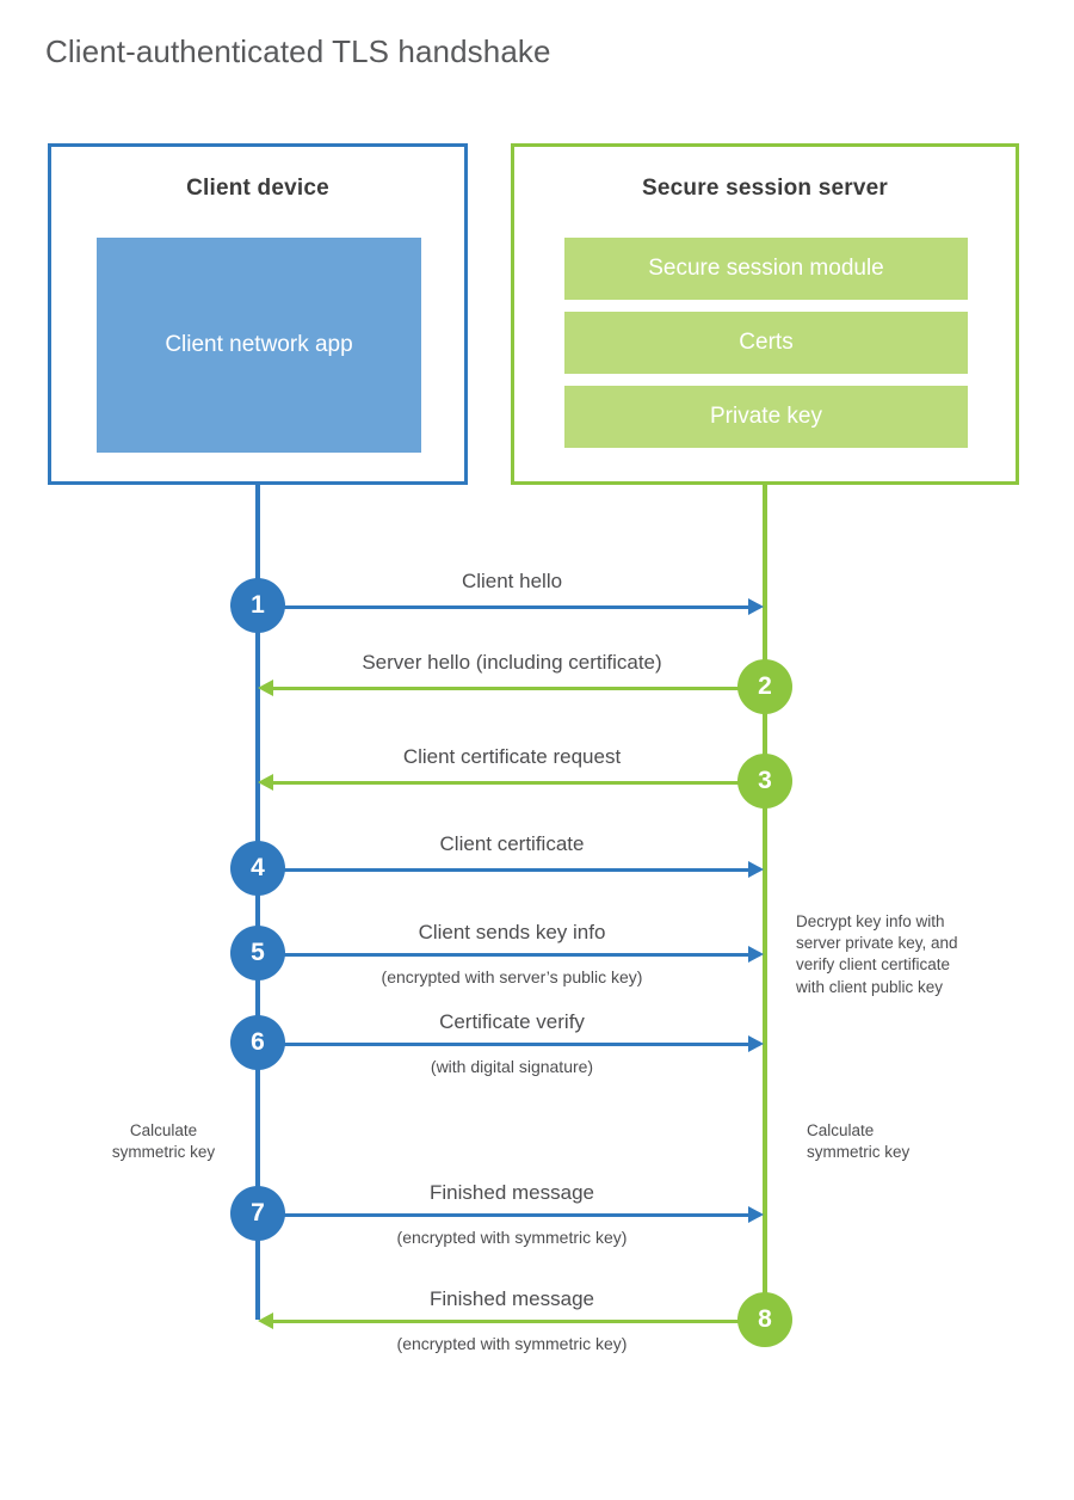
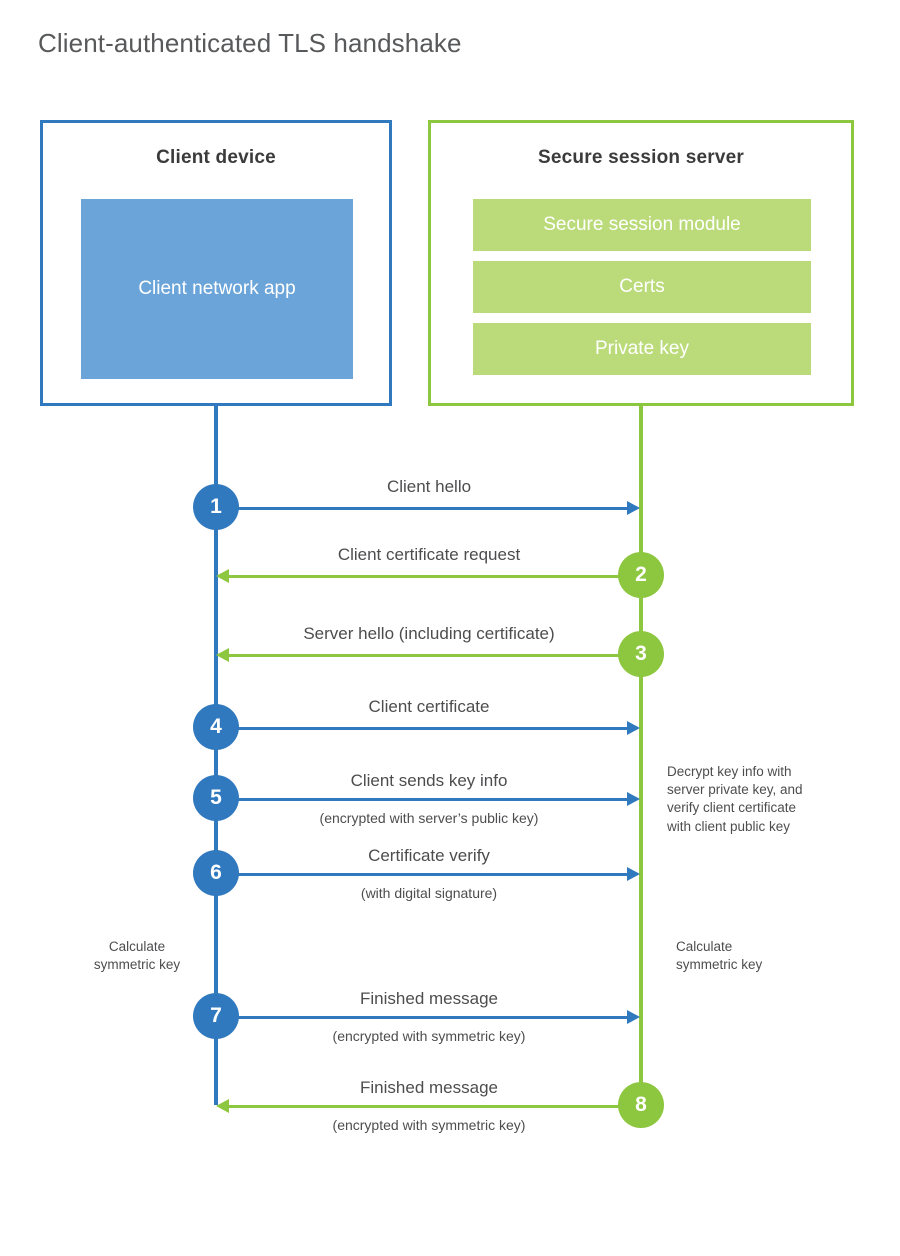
  Client-authenticated TLS handshake
  Client device
  Client network app
  Secure session server
  Secure session module
  Certs
  Private key
  Client hello
  1
- Server hello (including certificate)
+ Client certificate request
  2
- Client certificate request
+ Server hello (including certificate)
  3
  Client certificate
  4
  Client sends key info
  (encrypted with server’s public key)
  5
  Certificate verify
  (with digital signature)
  6
  Finished message
  (encrypted with symmetric key)
  7
  Finished message
  (encrypted with symmetric key)
  8
  Decrypt key info with
  server private key, and
  verify client certificate
  with client public key
  Calculate
  symmetric key
  Calculate
  symmetric key
